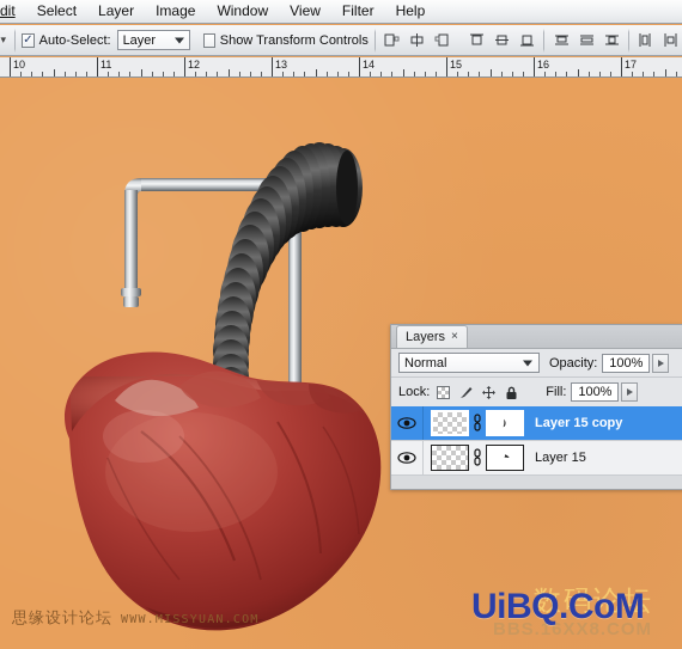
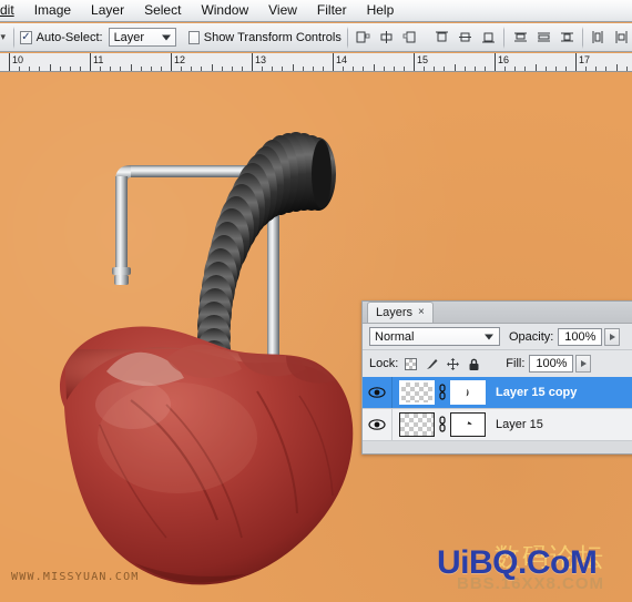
  dit
- Select
+ Image
  Layer
- Image
+ Select
  Window
  View
  Filter
  Help
  ▾
  ✓
  Auto-Select:
  Layer
  Show Transform Controls
  10
  11
  12
  13
  14
  15
  16
  17
  Layers
  ×
  Normal
  Opacity:
  100%
  Lock:
  Fill:
  100%
  Layer 15 copy
  Layer 15
- 思缘设计论坛
  WWW.MISSYUAN.COM
  数码论坛
  BBS.16XX8.COM
  UiBQ.CoM
